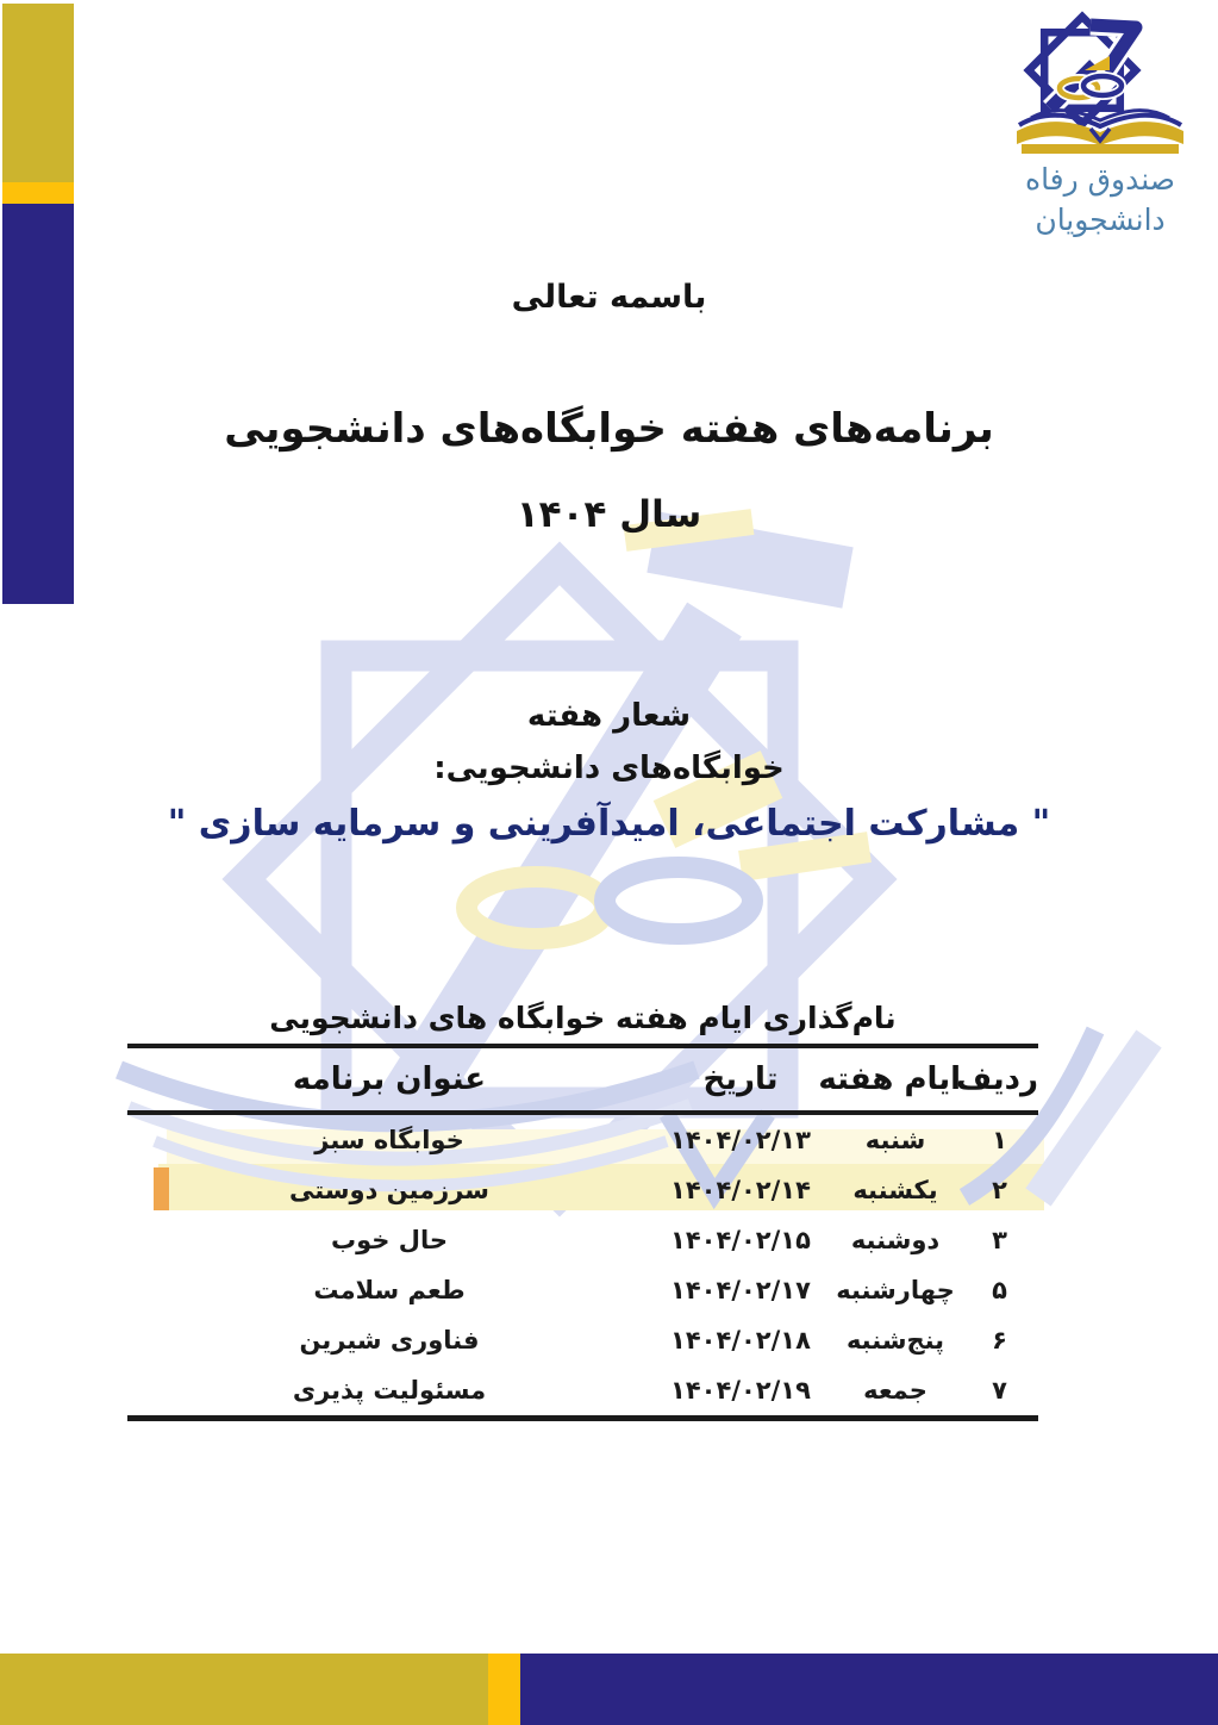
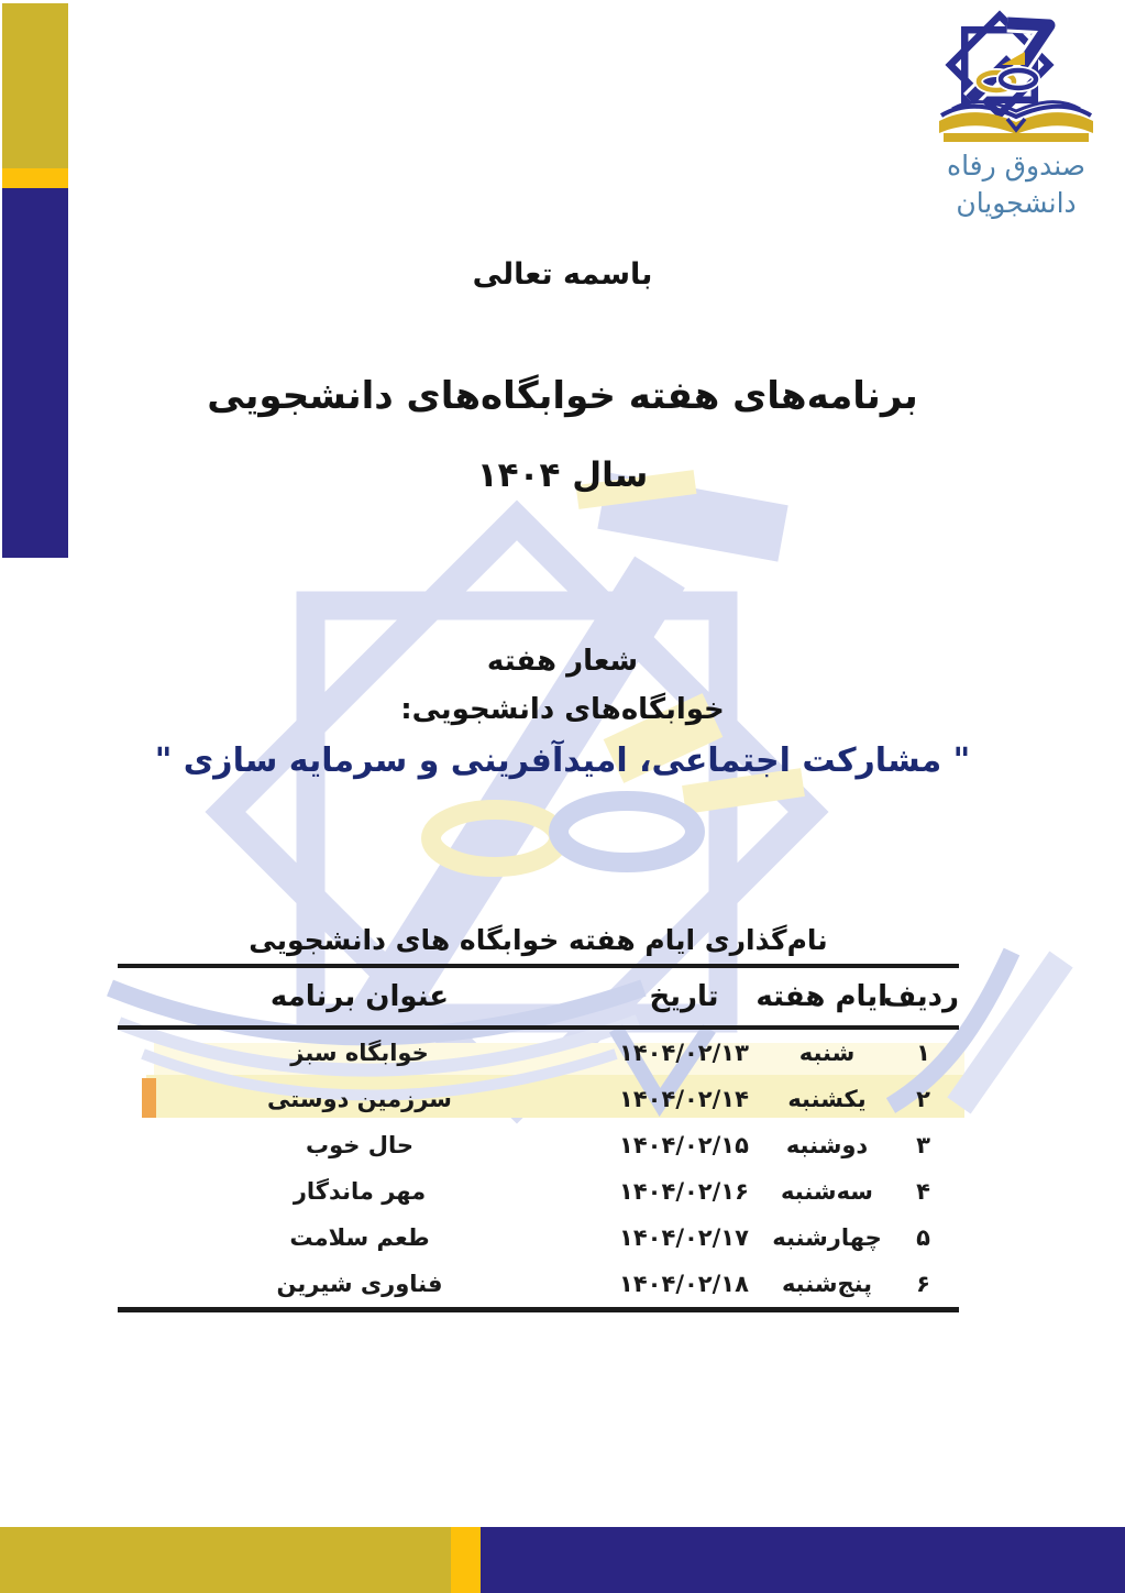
  صندوق رفاه
  دانشجویان
  باسمه تعالی
  برنامه‌های هفته خوابگاه‌های دانشجویی
  سال ۱۴۰۴
  شعار هفته
  خوابگاه‌های دانشجویی:
  " مشارکت اجتماعی، امیدآفرینی و سرمایه سازی "
  نام‌گذاری ایام هفته خوابگاه های دانشجویی
  ردیف	ایام هفته	تاریخ	عنوان برنامه
  ۱	شنبه	۱۴۰۴/۰۲/۱۳	خوابگاه سبز
  ۲	یکشنبه	۱۴۰۴/۰۲/۱۴	سرزمین دوستی
  ۳	دوشنبه	۱۴۰۴/۰۲/۱۵	حال خوب
+ ۴	سهشنبه	۱۴۰۴/۰۲/۱۶	مهر ماندگار
  ۵	چهارشنبه	۱۴۰۴/۰۲/۱۷	طعم سلامت
  ۶	پنجشنبه	۱۴۰۴/۰۲/۱۸	فناوری شیرین
- ۷	جمعه	۱۴۰۴/۰۲/۱۹	مسئولیت پذیری
